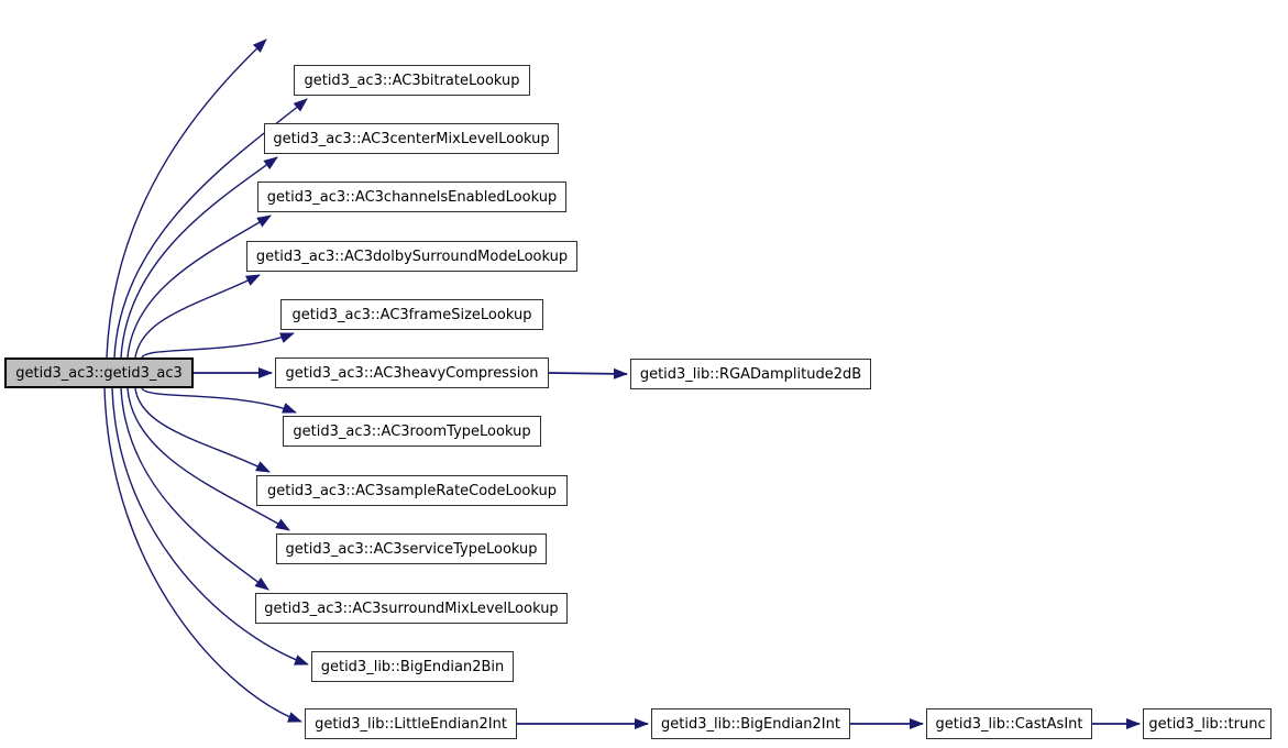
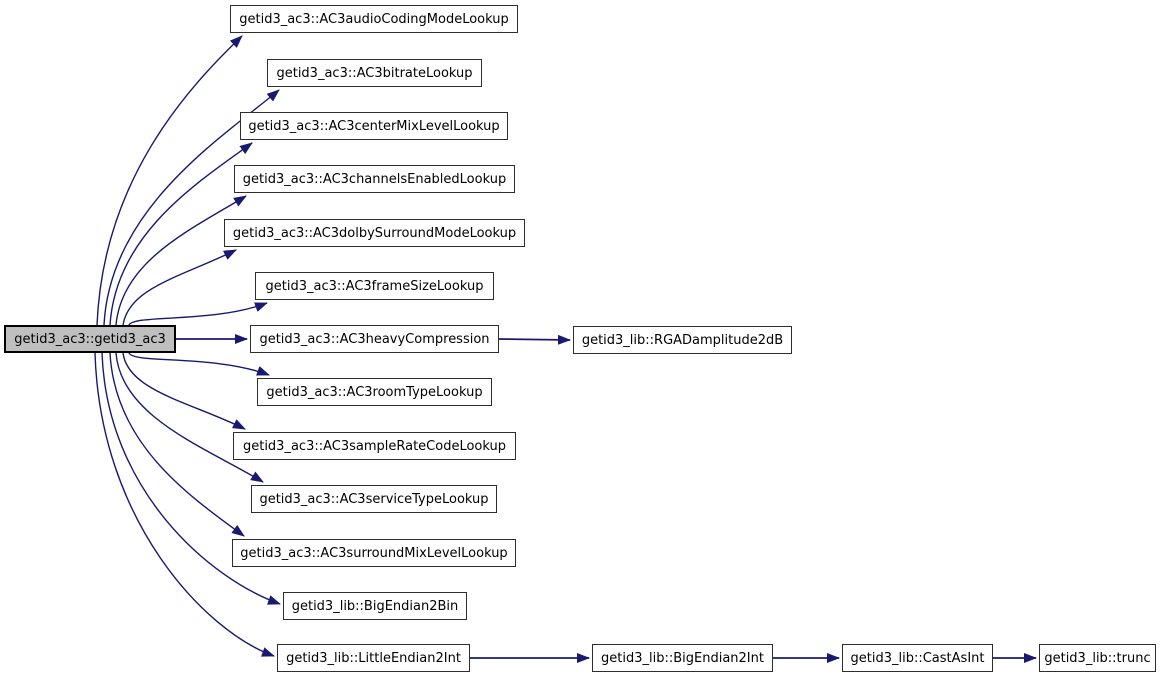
  getid3_ac3::getid3_ac3
+ getid3_ac3::AC3audioCodingModeLookup
  getid3_ac3::AC3bitrateLookup
  getid3_ac3::AC3centerMixLevelLookup
  getid3_ac3::AC3channelsEnabledLookup
  getid3_ac3::AC3dolbySurroundModeLookup
  getid3_ac3::AC3frameSizeLookup
  getid3_ac3::AC3heavyCompression
  getid3_lib::RGADamplitude2dB
  getid3_ac3::AC3roomTypeLookup
  getid3_ac3::AC3sampleRateCodeLookup
  getid3_ac3::AC3serviceTypeLookup
  getid3_ac3::AC3surroundMixLevelLookup
  getid3_lib::BigEndian2Bin
  getid3_lib::LittleEndian2Int
  getid3_lib::BigEndian2Int
  getid3_lib::CastAsInt
  getid3_lib::trunc
